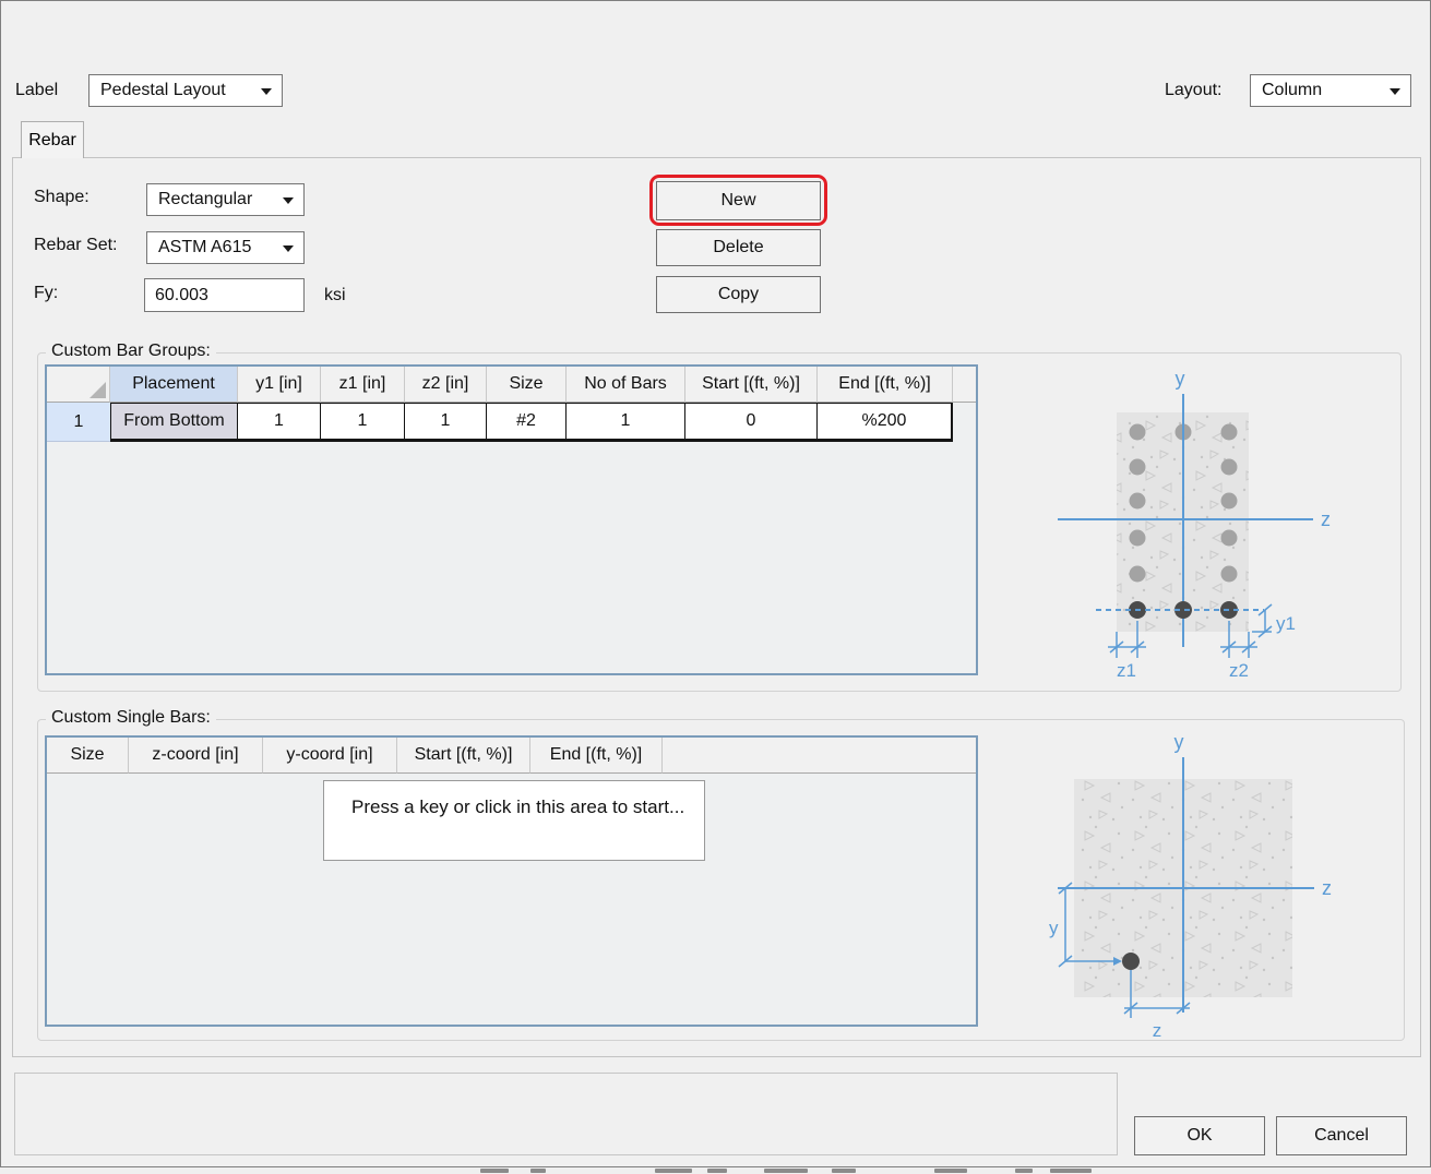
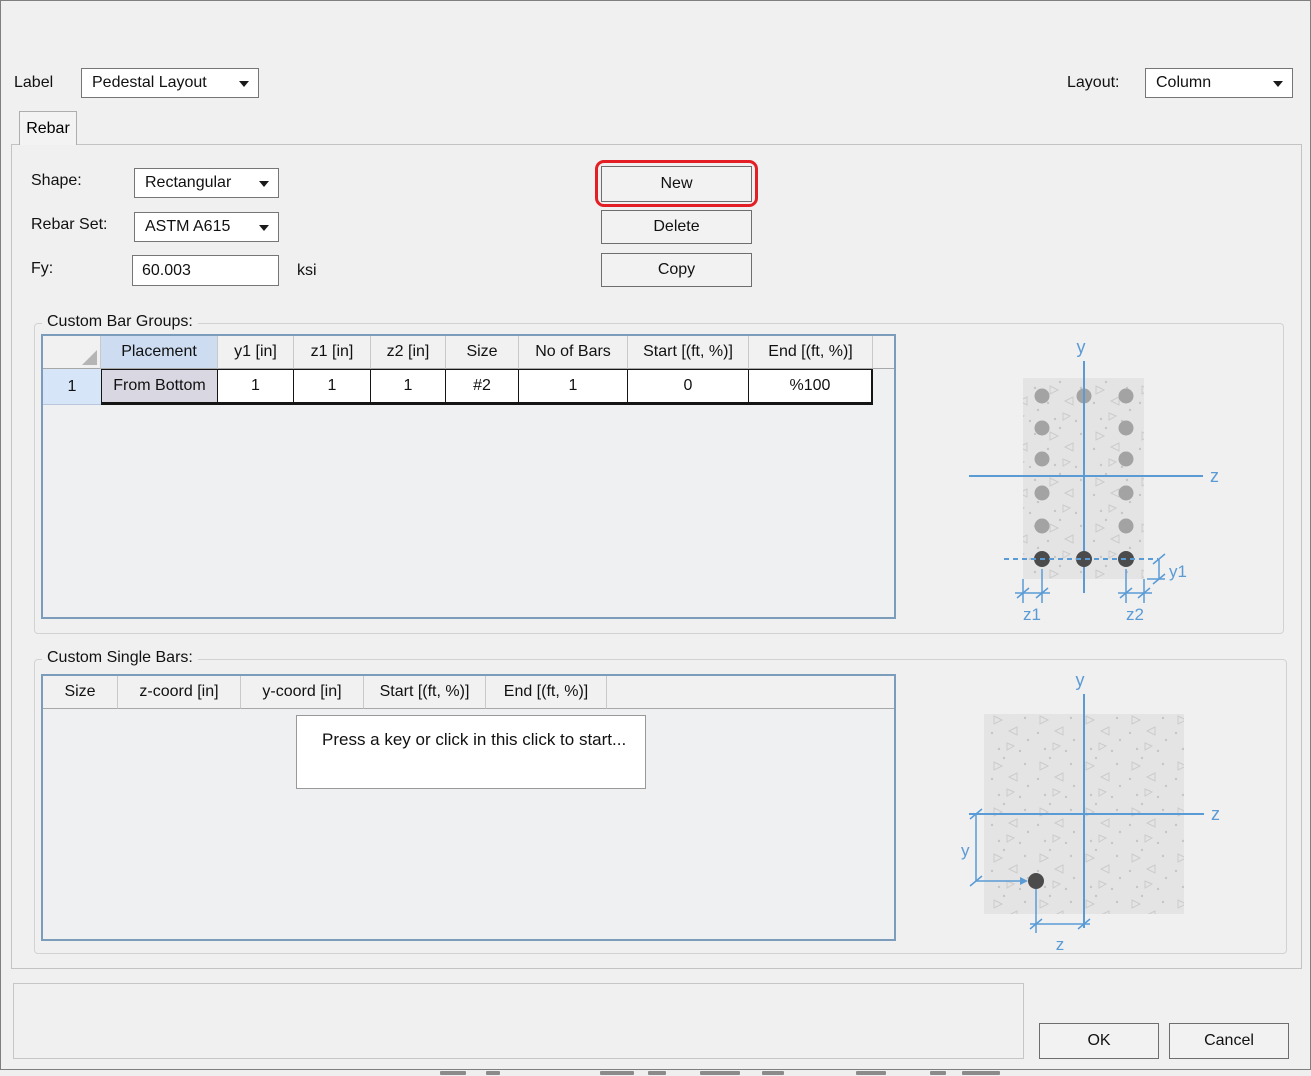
  Label
  Pedestal Layout
  Layout:
  Column
  Rebar
  Shape:
  Rectangular
  Rebar Set:
  ASTM A615
  Fy:
  60.003
  ksi
  New
  Delete
  Copy
  Custom Bar Groups:
  Placement
  y1 [in]
  z1 [in]
  z2 [in]
  Size
  No of Bars
  Start [(ft, %)]
  End [(ft, %)]
  1
  From Bottom
  1
  1
  1
  #2
  1
  0
- %200
+ %100
  y
  z
  y1
  z1
  z2
  Custom Single Bars:
  Size
  z-coord [in]
  y-coord [in]
  Start [(ft, %)]
  End [(ft, %)]
- Press a key or click in this area to start...
+ Press a key or click in this click to start...
  y
  z
  y
  z
  OK
  Cancel
